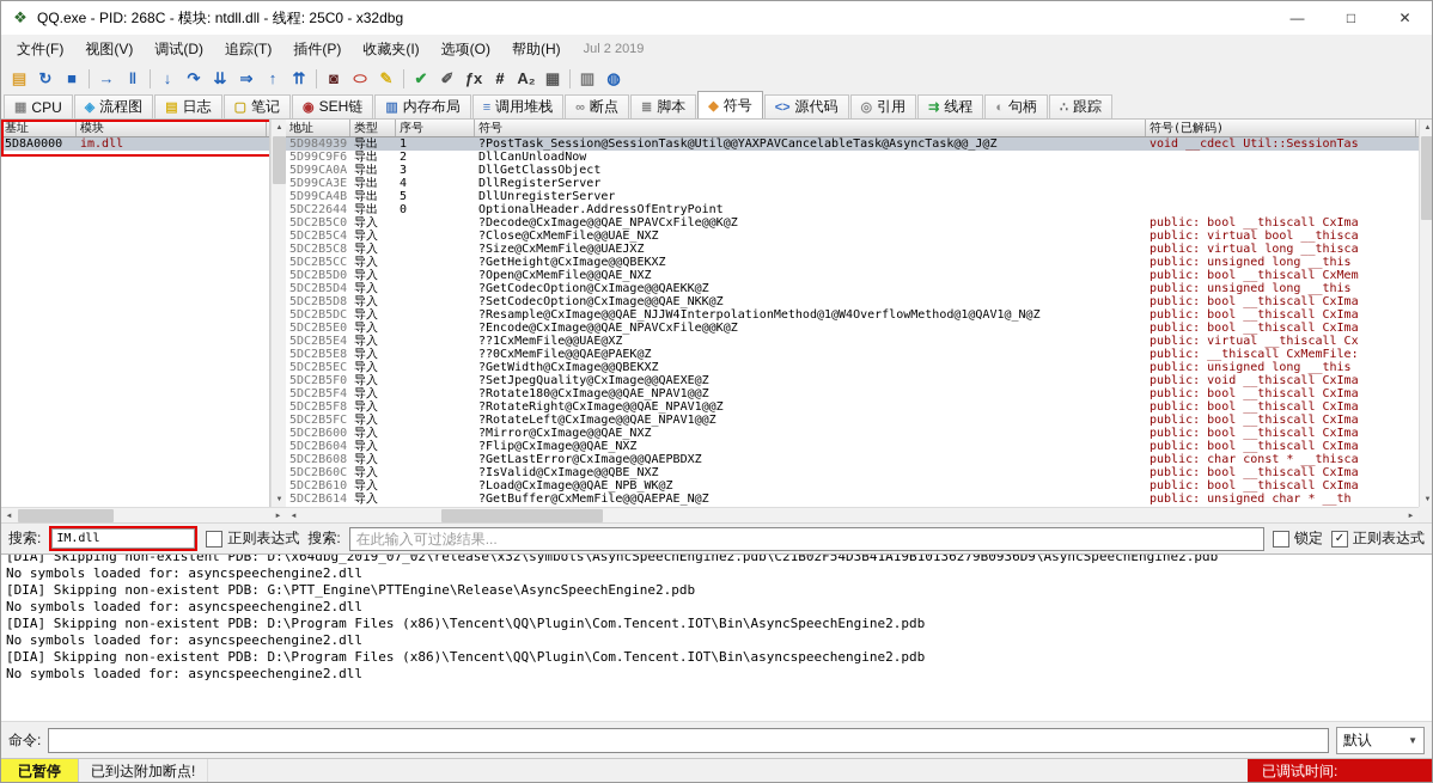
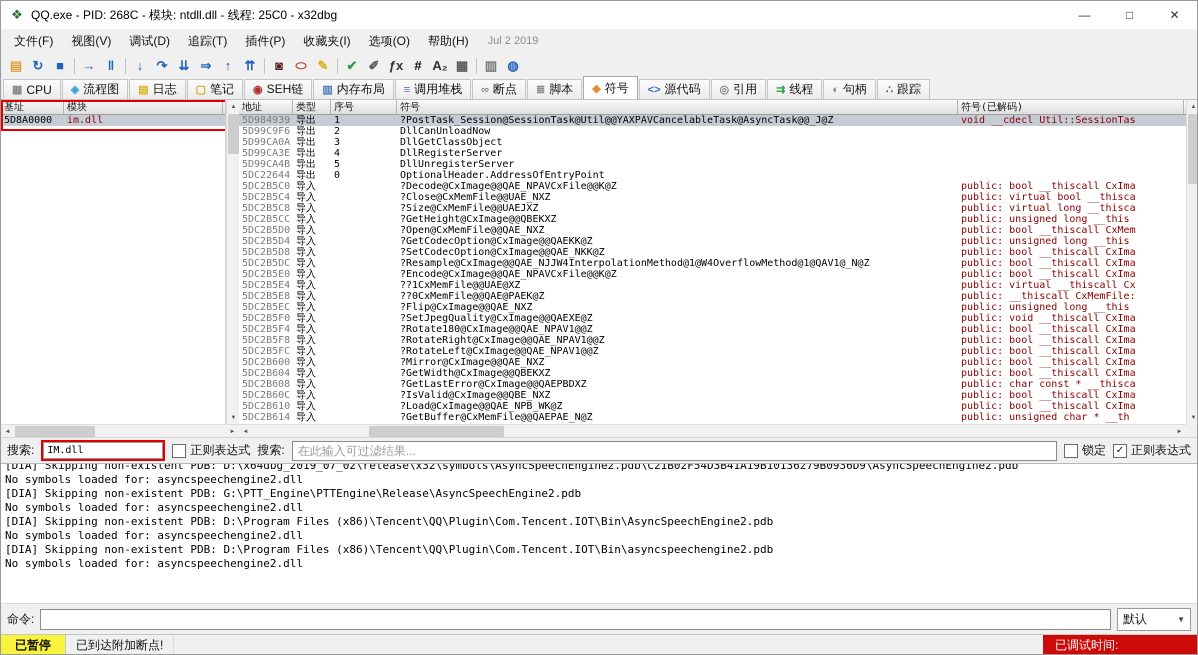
  ❖
  QQ.exe - PID: 268C - 模块: ntdll.dll - 线程: 25C0 - x32dbg
  —
  □
  ✕
  文件(F)
  视图(V)
  调试(D)
  追踪(T)
  插件(P)
  收藏夹(I)
  选项(O)
  帮助(H)
  Jul 2 2019
  ▤
  ↻
  ■
  →
  ‖
  ↓
  ↷
  ⇊
  ⇒
  ↑
  ⇈
  ◙
  ⬭
  ✎
  ✔
  ✐
  ƒx
  #
  A₂
  ▦
  ▥
  ◍
  ▦
  CPU
  ◈
  流程图
  ▤
  日志
  ▢
  笔记
  ◉
  SEH链
  ▥
  内存布局
  ≡
  调用堆栈
  ∞
  断点
  ≣
  脚本
  ◆
  符号
  <>
  源代码
  ◎
  引用
  ⇉
  线程
  ◐
  句柄
  ∴
  跟踪
  基址
  模块
  5D8A0000
  im.dll
  地址
  类型
  序号
  符号
  符号(已解码)
  5D984939
  导出
  1
  ?PostTask_Session@SessionTask@Util@@YAXPAVCancelableTask@AsyncTask@@_J@Z
  void __cdecl Util::SessionTas
  5D99C9F6
  导出
  2
  DllCanUnloadNow
  5D99CA0A
  导出
  3
  DllGetClassObject
  5D99CA3E
  导出
  4
  DllRegisterServer
  5D99CA4B
  导出
  5
  DllUnregisterServer
  5DC22644
  导出
  0
  OptionalHeader.AddressOfEntryPoint
  5DC2B5C0
  导入
  ?Decode@CxImage@@QAE_NPAVCxFile@@K@Z
  public: bool __thiscall CxIma
  5DC2B5C4
  导入
  ?Close@CxMemFile@@UAE_NXZ
  public: virtual bool __thisca
  5DC2B5C8
  导入
  ?Size@CxMemFile@@UAEJXZ
  public: virtual long __thisca
  5DC2B5CC
  导入
  ?GetHeight@CxImage@@QBEKXZ
  public: unsigned long __this
  5DC2B5D0
  导入
  ?Open@CxMemFile@@QAE_NXZ
  public: bool __thiscall CxMem
  5DC2B5D4
  导入
  ?GetCodecOption@CxImage@@QAEKK@Z
  public: unsigned long __this
  5DC2B5D8
  导入
  ?SetCodecOption@CxImage@@QAE_NKK@Z
  public: bool __thiscall CxIma
  5DC2B5DC
  导入
  ?Resample@CxImage@@QAE_NJJW4InterpolationMethod@1@W4OverflowMethod@1@QAV1@_N@Z
  public: bool __thiscall CxIma
  5DC2B5E0
  导入
  ?Encode@CxImage@@QAE_NPAVCxFile@@K@Z
  public: bool __thiscall CxIma
  5DC2B5E4
  导入
  ??1CxMemFile@@UAE@XZ
  public: virtual __thiscall Cx
  5DC2B5E8
  导入
  ??0CxMemFile@@QAE@PAEK@Z
  public: __thiscall CxMemFile:
  5DC2B5EC
  导入
- ?GetWidth@CxImage@@QBEKXZ
+ ?Flip@CxImage@@QAE_NXZ
  public: unsigned long __this
  5DC2B5F0
  导入
  ?SetJpegQuality@CxImage@@QAEXE@Z
  public: void __thiscall CxIma
  5DC2B5F4
  导入
  ?Rotate180@CxImage@@QAE_NPAV1@@Z
  public: bool __thiscall CxIma
  5DC2B5F8
  导入
  ?RotateRight@CxImage@@QAE_NPAV1@@Z
  public: bool __thiscall CxIma
  5DC2B5FC
  导入
  ?RotateLeft@CxImage@@QAE_NPAV1@@Z
  public: bool __thiscall CxIma
  5DC2B600
  导入
  ?Mirror@CxImage@@QAE_NXZ
  public: bool __thiscall CxIma
  5DC2B604
  导入
- ?Flip@CxImage@@QAE_NXZ
+ ?GetWidth@CxImage@@QBEKXZ
  public: bool __thiscall CxIma
  5DC2B608
  导入
  ?GetLastError@CxImage@@QAEPBDXZ
  public: char const * __thisca
  5DC2B60C
  导入
  ?IsValid@CxImage@@QBE_NXZ
  public: bool __thiscall CxIma
  5DC2B610
  导入
  ?Load@CxImage@@QAE_NPB_WK@Z
  public: bool __thiscall CxIma
  5DC2B614
  导入
  ?GetBuffer@CxMemFile@@QAEPAE_N@Z
  public: unsigned char * __th
  搜索:
  IM.dll
  正则表达式
  搜索:
  在此输入可过滤结果...
  锁定
  正则表达式
  [DIA] Skipping non-existent PDB: D:\x64dbg_2019_07_02\release\x32\symbols\AsyncSpeechEngine2.pdb\C21B02F54D3B41A19B10136279B0936D9\AsyncSpeechEngine2.pdb
  No symbols loaded for: asyncspeechengine2.dll
  [DIA] Skipping non-existent PDB: G:\PTT_Engine\PTTEngine\Release\AsyncSpeechEngine2.pdb
  No symbols loaded for: asyncspeechengine2.dll
  [DIA] Skipping non-existent PDB: D:\Program Files (x86)\Tencent\QQ\Plugin\Com.Tencent.IOT\Bin\AsyncSpeechEngine2.pdb
  No symbols loaded for: asyncspeechengine2.dll
  [DIA] Skipping non-existent PDB: D:\Program Files (x86)\Tencent\QQ\Plugin\Com.Tencent.IOT\Bin\asyncspeechengine2.pdb
  No symbols loaded for: asyncspeechengine2.dll
  命令:
  默认
  ▼
  已暂停
  已到达附加断点!
  已调试时间:
